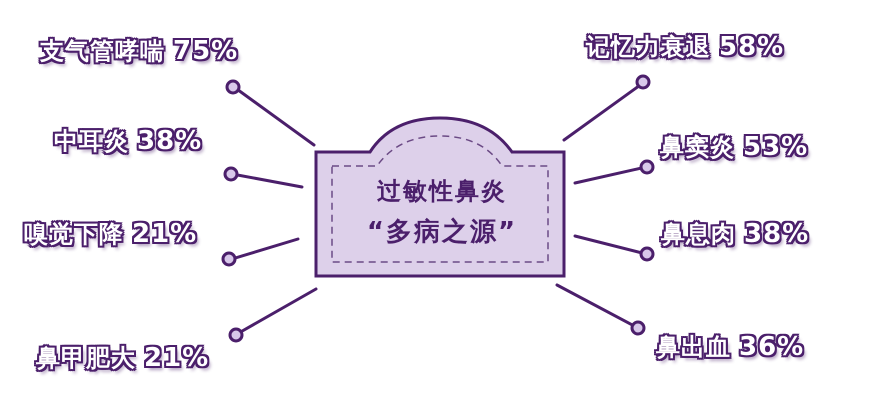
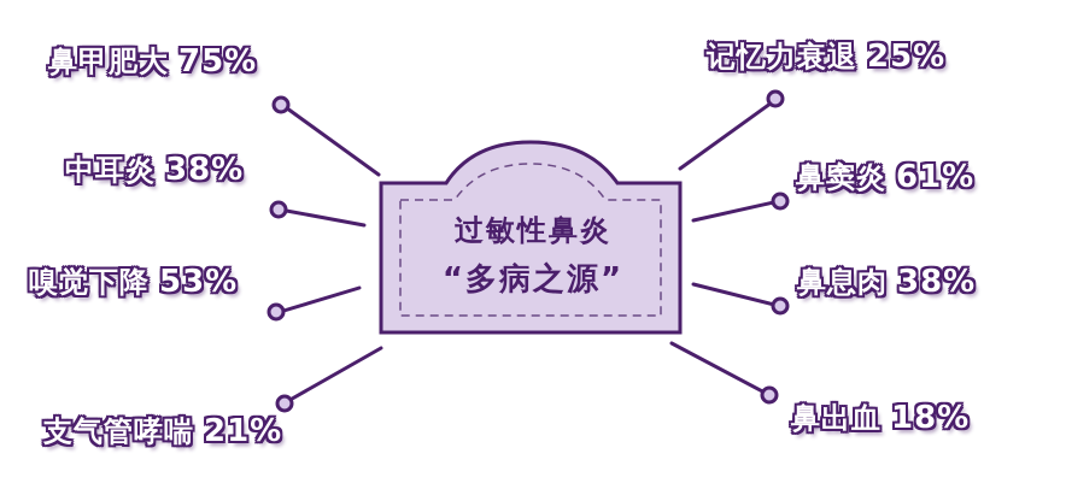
  过敏性鼻炎
  “多病之源”
- 支气管哮喘 75%
+ 鼻甲肥大 75%
  中耳炎 38%
- 嗅觉下降 21%
+ 嗅觉下降 53%
- 鼻甲肥大 21%
+ 支气管哮喘 21%
- 记忆力衰退 58%
+ 记忆力衰退 25%
- 鼻窦炎 53%
+ 鼻窦炎 61%
  鼻息肉 38%
- 鼻出血 36%
+ 鼻出血 18%
